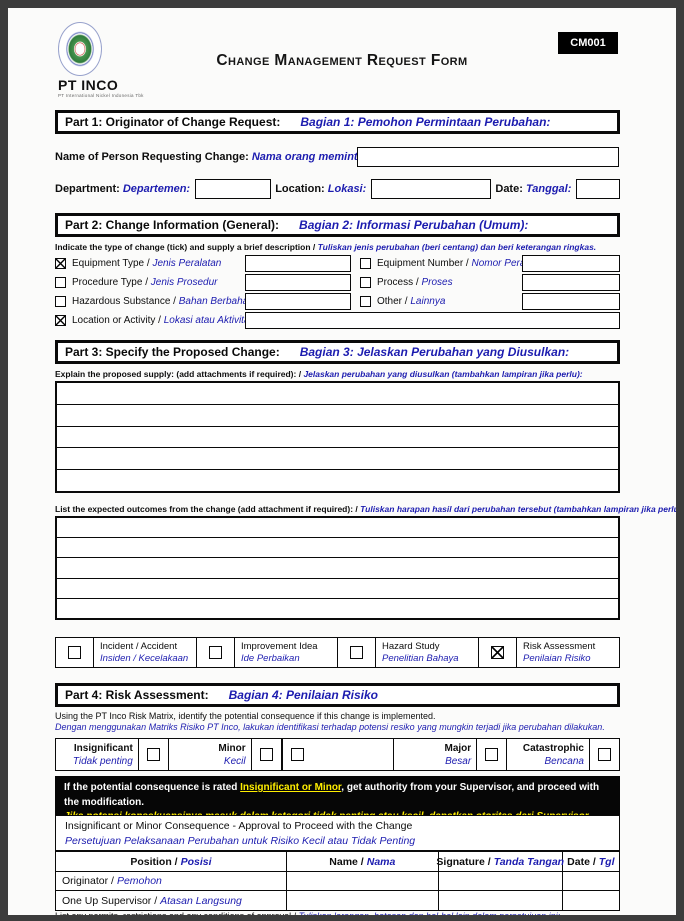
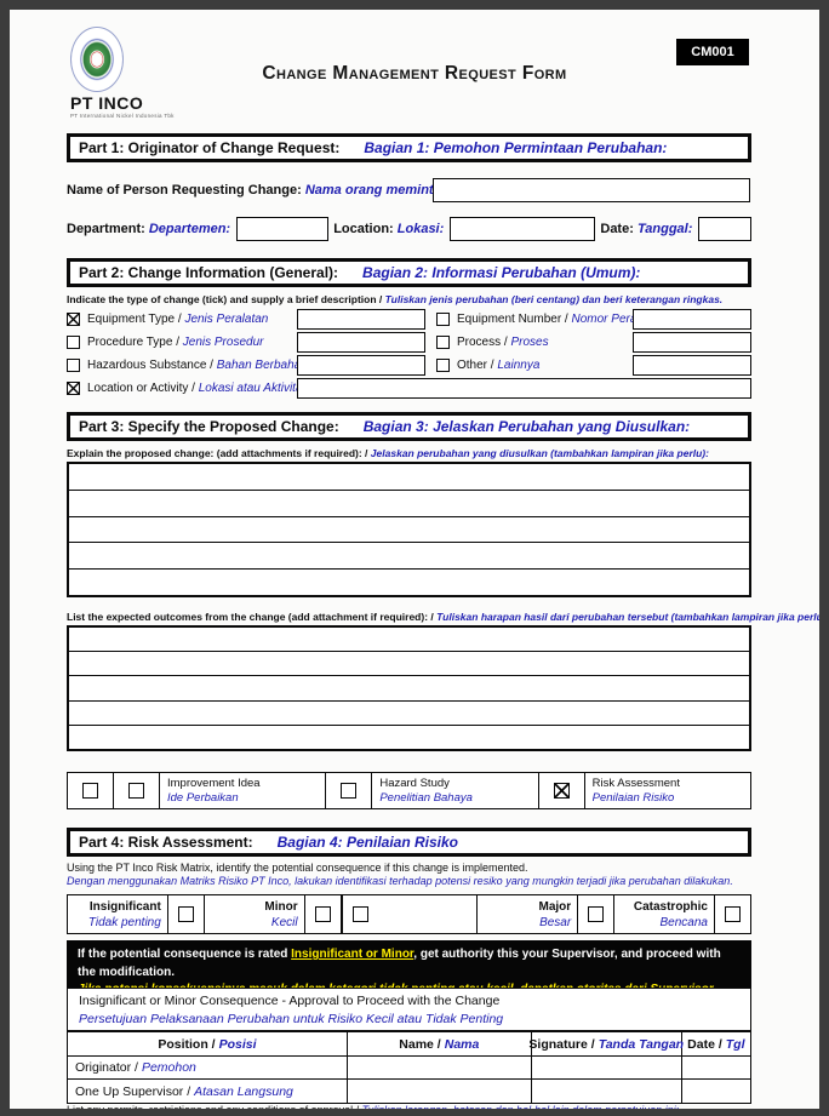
  PT INCO
  Change Management Request Form
  CM001
  Part 1: Originator of Change Request:
  Bagian 1: Pemohon Permintaan Perubahan:
  Name of Person Requesting Change: Nama orang memint
  Department: Departemen:
  Location: Lokasi:
  Date: Tanggal:
  Part 2: Change Information (General):
  Bagian 2: Informasi Perubahan (Umum):
  Indicate the type of change (tick) and supply a brief description / Tuliskan jenis perubahan (beri centang) dan beri keterangan ringkas.
  Equipment Type / Jenis Peralatan
  Procedure Type / Jenis Prosedur
  Hazardous Substance / Bahan Berbah
  Location or Activity / Lokasi atau Aktivit
  Equipment Number / Nomor Per
  Process / Proses
  Other / Lainnya
  Part 3: Specify the Proposed Change:
  Bagian 3: Jelaskan Perubahan yang Diusulkan:
- Explain the proposed supply: (add attachments if required): / Jelaskan perubahan yang diusulkan (tambahkan lampiran jika perlu):
+ Explain the proposed change: (add attachments if required): / Jelaskan perubahan yang diusulkan (tambahkan lampiran jika perlu):
  List the expected outcomes from the change (add attachment if required): / Tuliskan harapan hasil dari perubahan tersebut (tambahkan lampiran jika perl
- Incident / Accident
- Insiden / Kecelakaan
  Improvement Idea
  Ide Perbaikan
  Hazard Study
  Penelitian Bahaya
  Risk Assessment
  Penilaian Risiko
  Part 4: Risk Assessment:
  Bagian 4: Penilaian Risiko
  Using the PT Inco Risk Matrix, identify the potential consequence if this change is implemented.
  Dengan menggunakan Matriks Risiko PT Inco, lakukan identifikasi terhadap potensi resiko yang mungkin terjadi jika perubahan dilakukan.
  Insignificant
  Tidak penting
  Minor
  Kecil
  Major
  Besar
  Catastrophic
  Bencana
- If the potential consequence is rated Insignificant or Minor, get authority from your Supervisor, and proceed with the modification.
+ If the potential consequence is rated Insignificant or Minor, get authority this your Supervisor, and proceed with the modification.
  Insignificant or Minor Consequence - Approval to Proceed with the Change
  Persetujuan Pelaksanaan Perubahan untuk Risiko Kecil atau Tidak Penting
  Position /
  Posisi
  Name /
  Nama
  Signature /
  Tanda Tangan
  Date /
  Tgl
  Originator /
  Pemohon
  One Up Supervisor /
  Atasan Langsung
